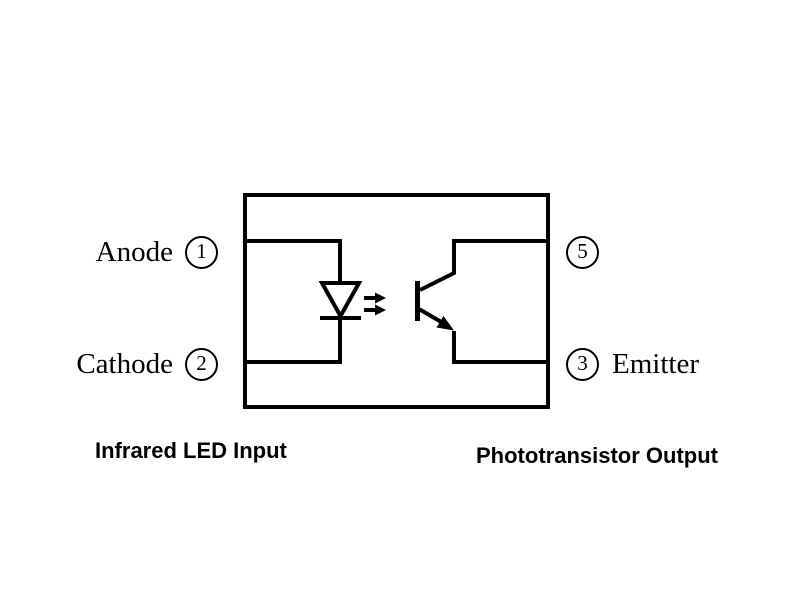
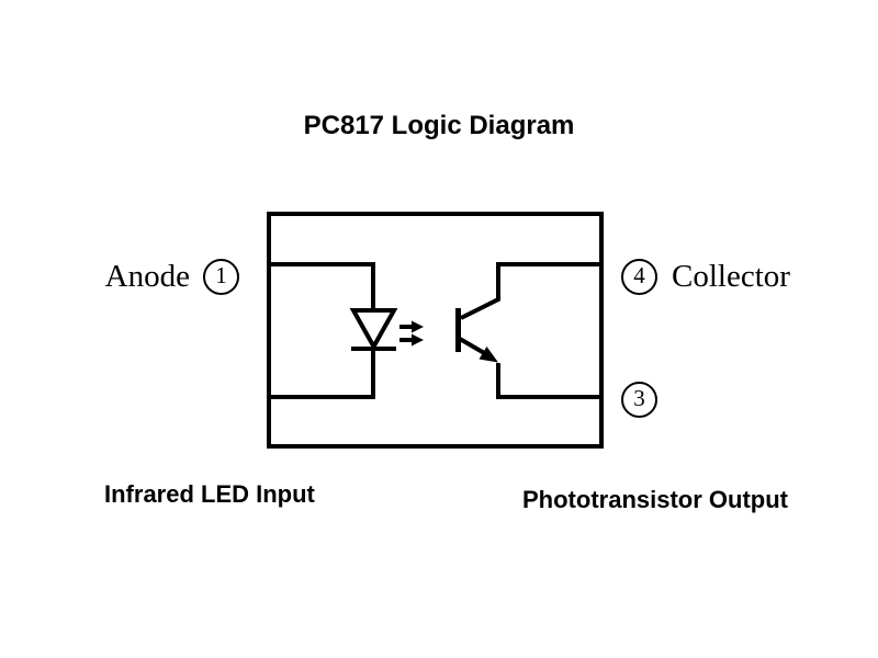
+ PC817 Logic Diagram
  Anode
  1
- Cathode
- 2
- 5
+ 4
+ Collector
  3
- Emitter
  Infrared LED Input
  Phototransistor Output
